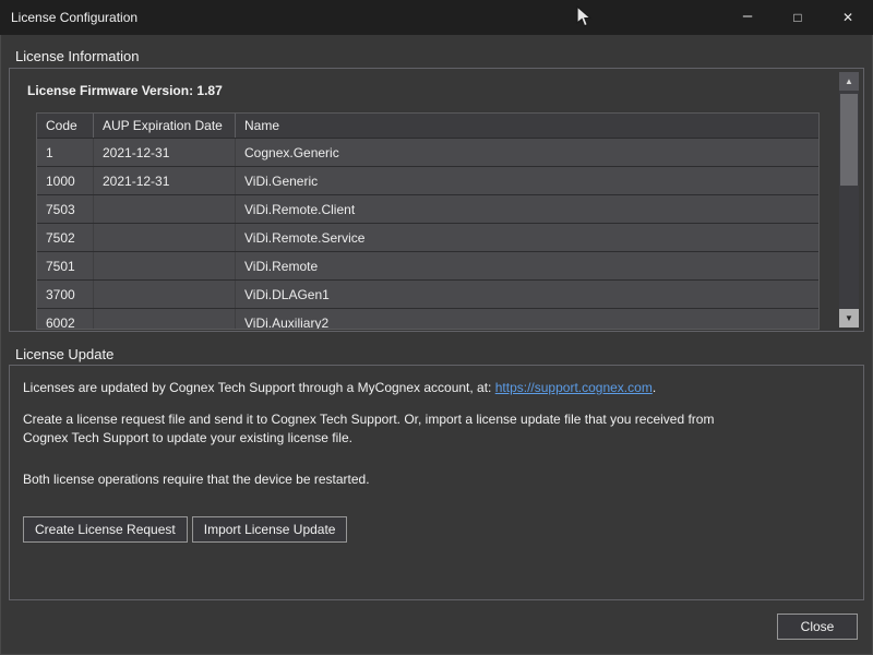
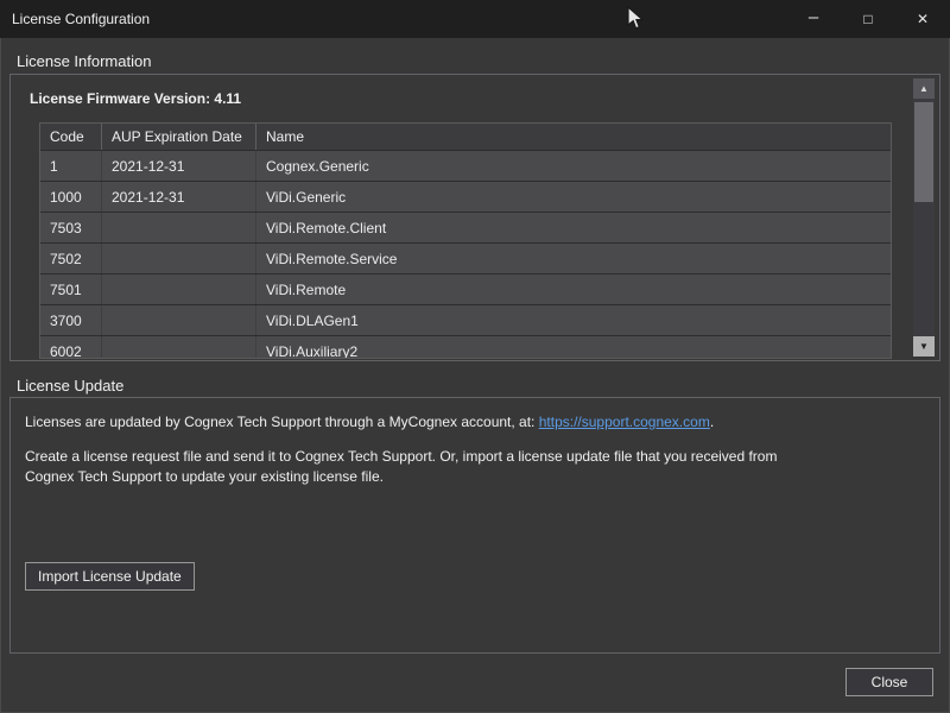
  License Configuration
  –
  □
  ✕
  License Information
- License Firmware Version: 1.87
+ License Firmware Version: 4.11
  Code
  AUP Expiration Date
  Name
  1
  2021-12-31
  Cognex.Generic
  1000
  2021-12-31
  ViDi.Generic
  7503
  ViDi.Remote.Client
  7502
  ViDi.Remote.Service
  7501
  ViDi.Remote
  3700
  ViDi.DLAGen1
  6002
  ViDi.Auxiliary2
  ▲
  ▼
  License Update
  Licenses are updated by Cognex Tech Support through a MyCognex account, at: https://support.cognex.com.
  Create a license request file and send it to Cognex Tech Support. Or, import a license update file that you received from Cognex Tech Support to update your existing license file.
- Both license operations require that the device be restarted.
- Create License Request
  Import License Update
  Close
